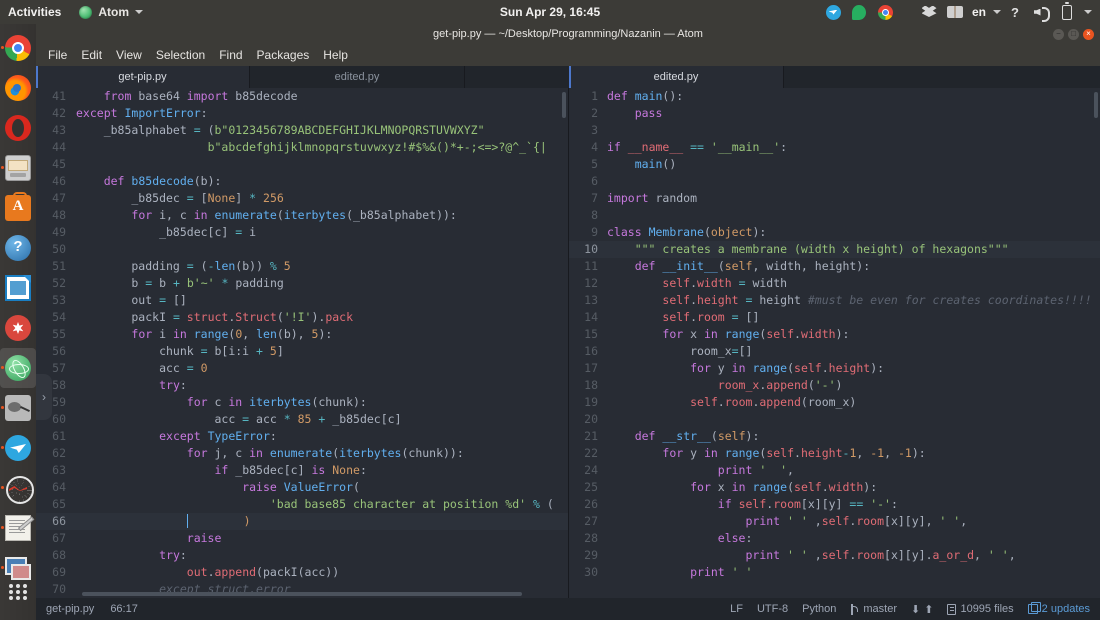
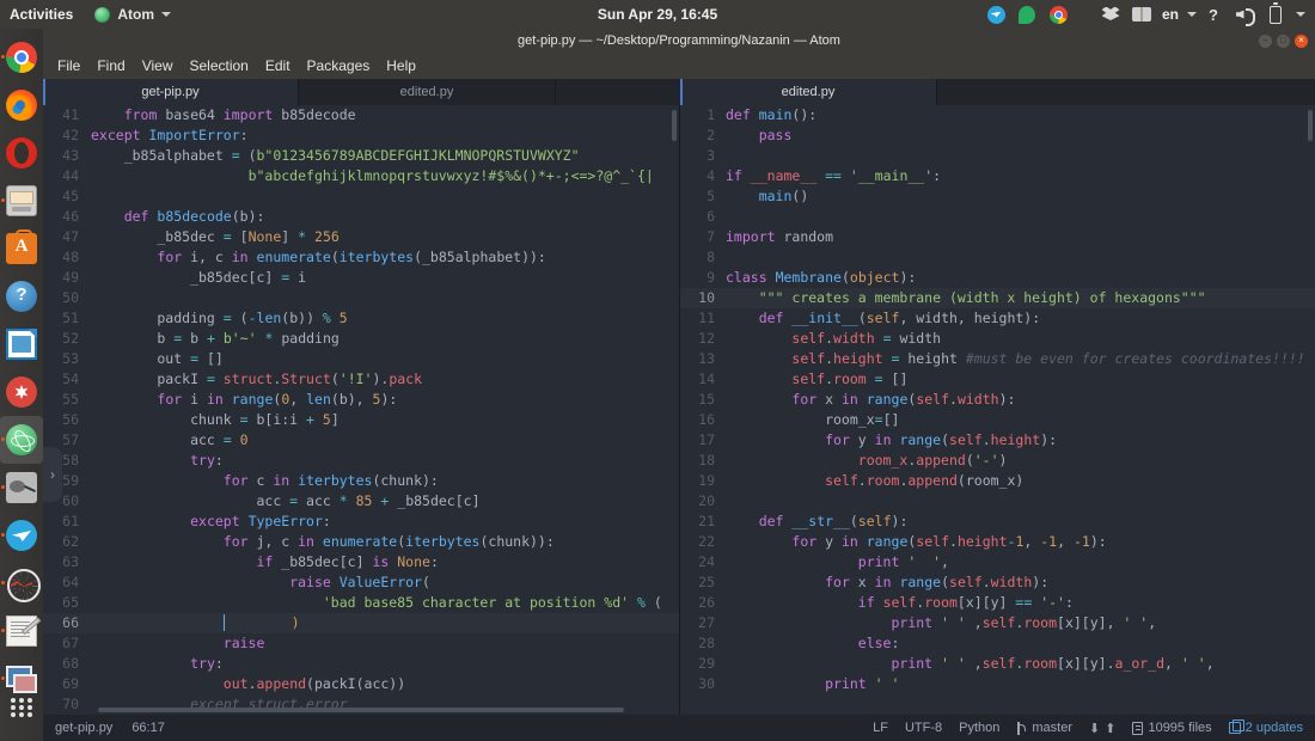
  Activities
  Atom
  Sun Apr 29, 16:45
  en
  ?
  get-pip.py — ~/Desktop/Programming/Nazanin — Atom
  −
  ×
  File
- Edit
+ Find
  View
  Selection
- Find
+ Edit
  Packages
  Help
  get-pip.py
  edited.py
  edited.py
  41
  from base64 import b85decode
  42
  except ImportError:
  43
  _b85alphabet = (b"0123456789ABCDEFGHIJKLMNOPQRSTUVWXYZ"
  44
  b"abcdefghijklmnopqrstuvwxyz!#$%&()*+-;<=>?@^_`{|
  45
  46
  def b85decode(b):
  47
  _b85dec = [None] * 256
  48
  for i, c in enumerate(iterbytes(_b85alphabet)):
  49
  _b85dec[c] = i
  50
  51
  padding = (-len(b)) % 5
  52
  b = b + b'~' * padding
  53
  out = []
  54
  packI = struct.Struct('!I').pack
  55
  for i in range(0, len(b), 5):
  56
  chunk = b[i:i + 5]
  57
  acc = 0
  58
  try:
  59
  for c in iterbytes(chunk):
  60
  acc = acc * 85 + _b85dec[c]
  61
  except TypeError:
  62
  for j, c in enumerate(iterbytes(chunk)):
  63
  if _b85dec[c] is None:
  64
  raise ValueError(
  65
  'bad base85 character at position %d' % (
  66
  )
  67
  raise
  68
  try:
  69
  out.append(packI(acc))
  70
  except struct.error
  ›
  1
  def main():
  2
  pass
  3
  4
  if __name__ == '__main__':
  5
  main()
  6
  7
  import random
  8
  9
  class Membrane(object):
  10
  """ creates a membrane (width x height) of hexagons"""
  11
  def __init__(self, width, height):
  12
  self.width = width
  13
  self.height = height #must be even for creates coordinates!!!!
  14
  self.room = []
  15
  for x in range(self.width):
  16
  room_x=[]
  17
  for y in range(self.height):
  18
  room_x.append('-')
  19
  self.room.append(room_x)
  20
  21
  def __str__(self):
  22
  for y in range(self.height-1, -1, -1):
  24
  print ' ',
  25
  for x in range(self.width):
  26
  if self.room[x][y] == '-':
  27
  print ' ' ,self.room[x][y], ' ',
  28
  else:
  29
  print ' ' ,self.room[x][y].a_or_d, ' ',
  30
  print ' '
  get-pip.py
  66:17
  LF
  UTF-8
  Python
  master
  ⬇
  ⬆
  10995 files
  2 updates
